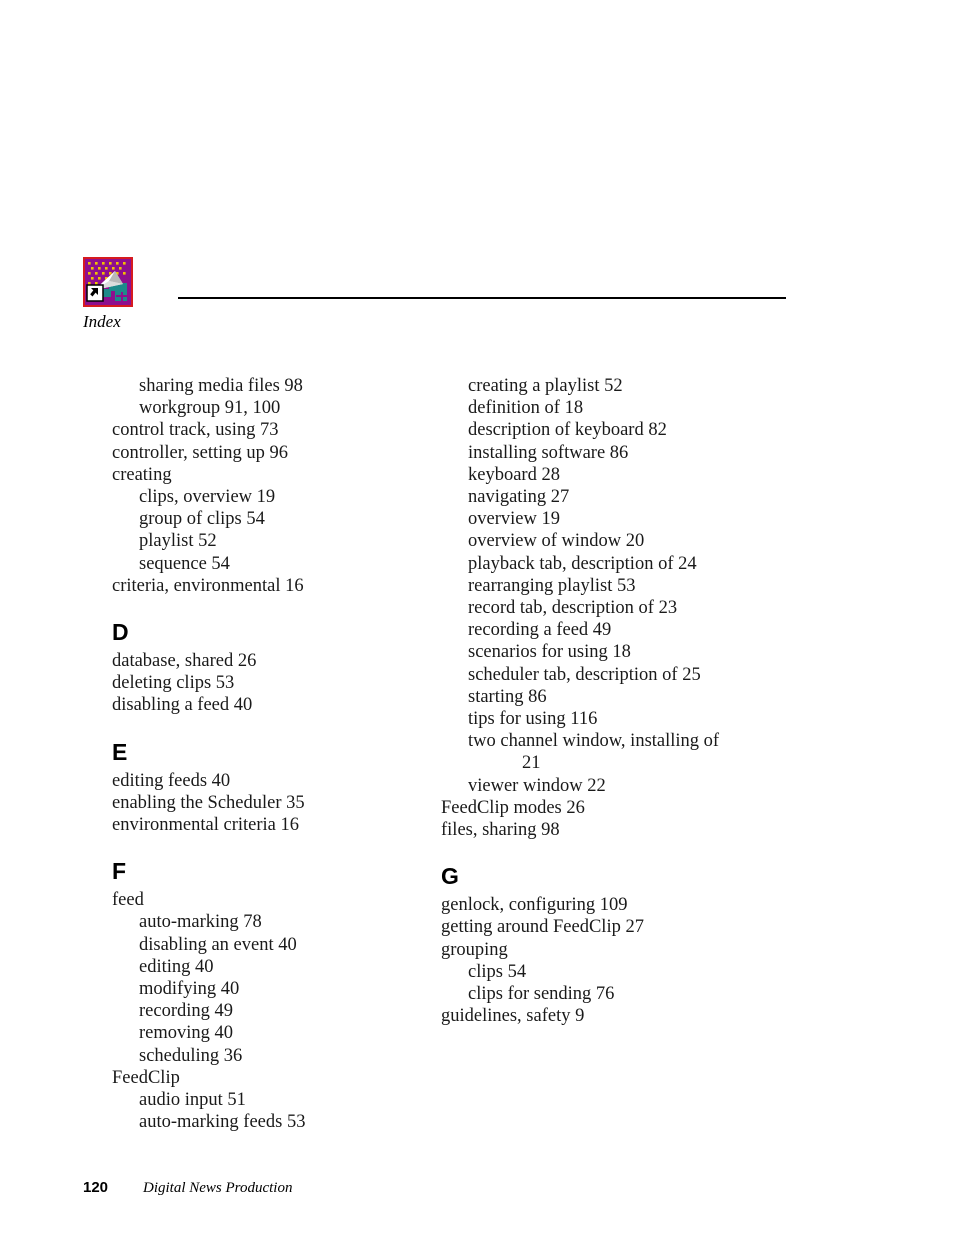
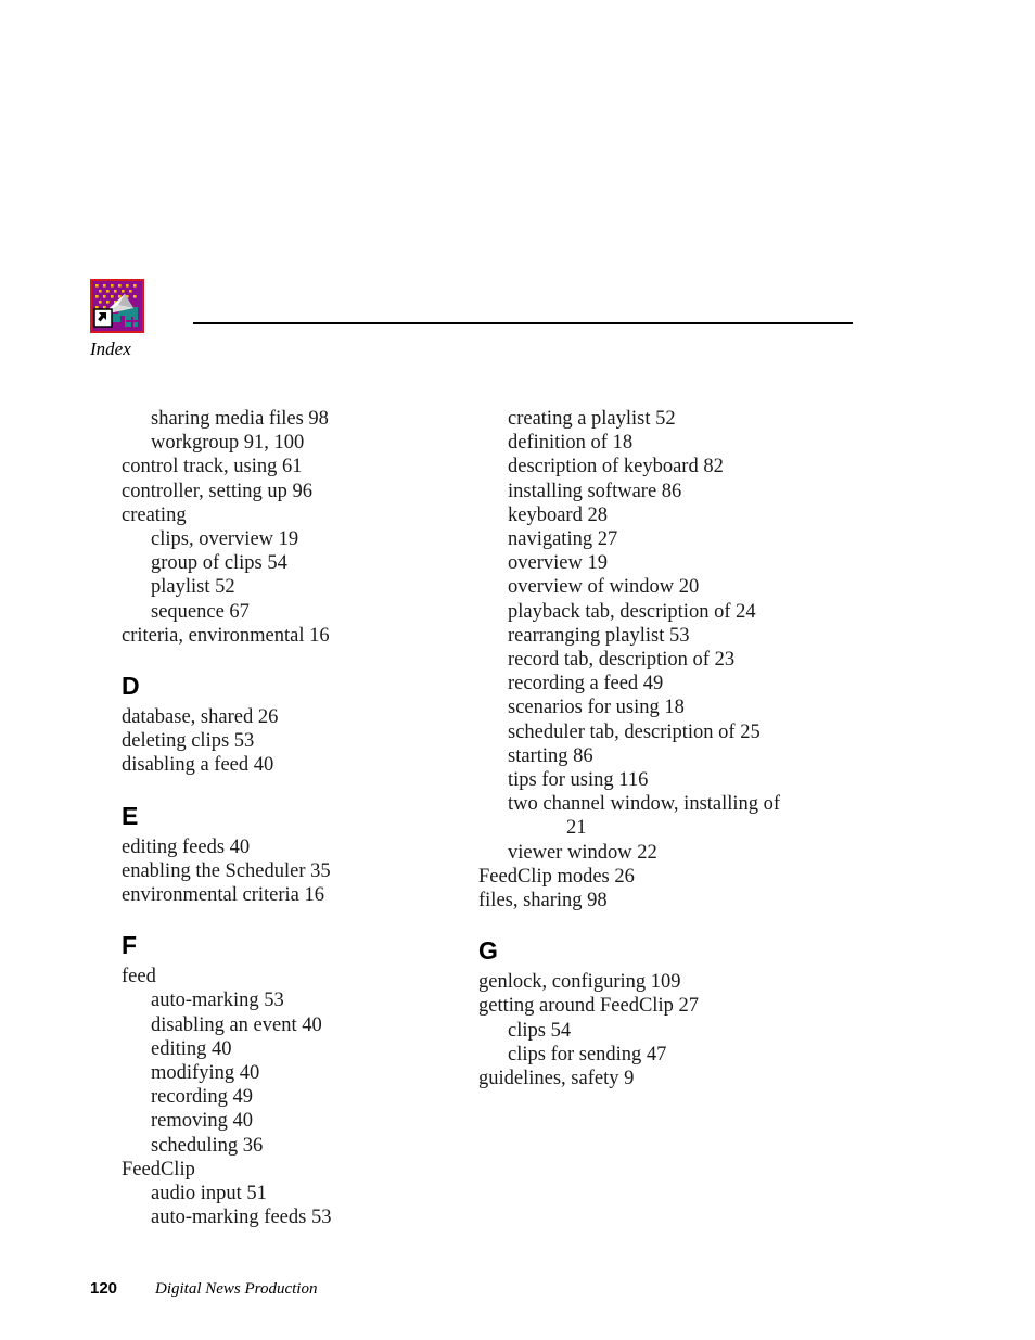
  Index
  sharing media files 98
  workgroup 91, 100
- control track, using 73
+ control track, using 61
  controller, setting up 96
  creating
  clips, overview 19
  group of clips 54
  playlist 52
- sequence 54
+ sequence 67
  criteria, environmental 16
  D
  database, shared 26
  deleting clips 53
  disabling a feed 40
  E
  editing feeds 40
  enabling the Scheduler 35
  environmental criteria 16
  F
  feed
- auto-marking 78
+ auto-marking 53
  disabling an event 40
  editing 40
  modifying 40
  recording 49
  removing 40
  scheduling 36
  FeedClip
  audio input 51
  auto-marking feeds 53
  creating a playlist 52
  definition of 18
  description of keyboard 82
  installing software 86
  keyboard 28
  navigating 27
  overview 19
  overview of window 20
  playback tab, description of 24
  rearranging playlist 53
  record tab, description of 23
  recording a feed 49
  scenarios for using 18
  scheduler tab, description of 25
  starting 86
  tips for using 116
  two channel window, installing of
  21
  viewer window 22
  FeedClip modes 26
  files, sharing 98
  G
  genlock, configuring 109
  getting around FeedClip 27
- grouping
  clips 54
- clips for sending 76
+ clips for sending 47
  guidelines, safety 9
  120
  Digital News Production
